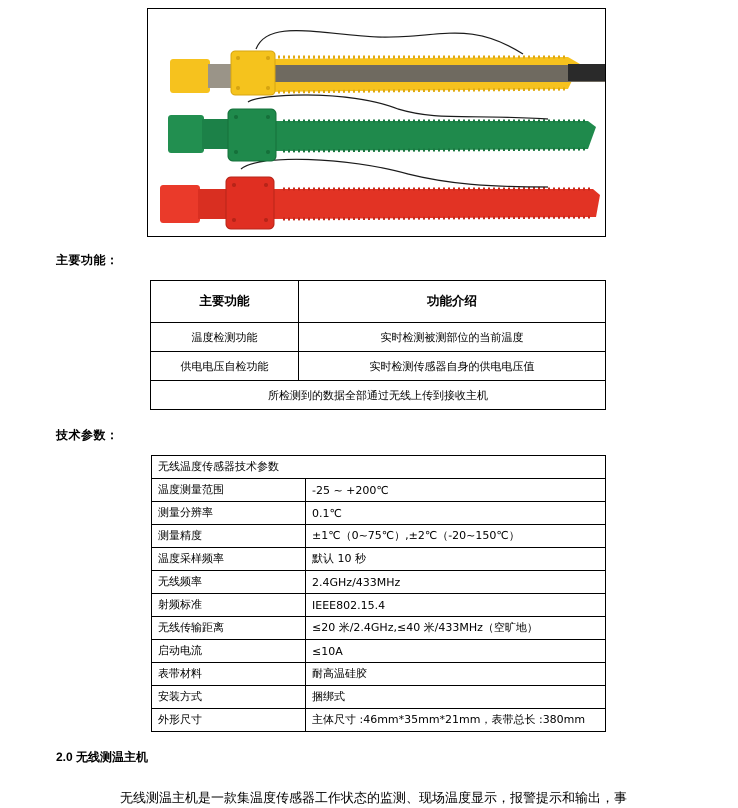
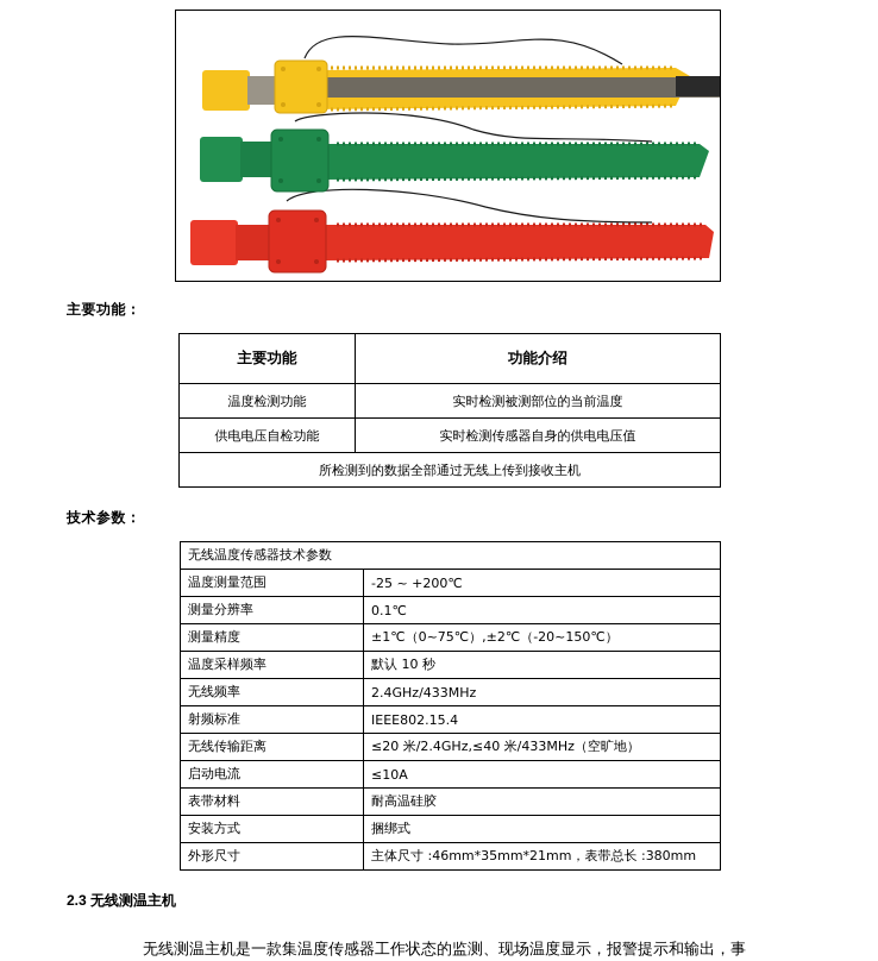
  主要功能：
  主要功能	功能介绍
  温度检测功能	实时检测被测部位的当前温度
  供电电压自检功能	实时检测传感器自身的供电电压值
  所检测到的数据全部通过无线上传到接收主机
  技术参数：
  无线温度传感器技术参数
  温度测量范围	-25 ~ +200℃
  测量分辨率	0.1℃
  测量精度	±1℃（0~75℃）,±2℃（-20~150℃）
  温度采样频率	默认 10 秒
  无线频率	2.4GHz/433MHz
  射频标准	IEEE802.15.4
  无线传输距离	≤20 米/2.4GHz,≤40 米/433MHz（空旷地）
  启动电流	≤10A
  表带材料	耐高温硅胶
  安装方式	捆绑式
  外形尺寸	主体尺寸 :46mm*35mm*21mm，表带总长 :380mm
- 2.0 无线测温主机
+ 2.3 无线测温主机
  无线测温主机是一款集温度传感器工作状态的监测、现场温度显示，报警提示和输出，事
